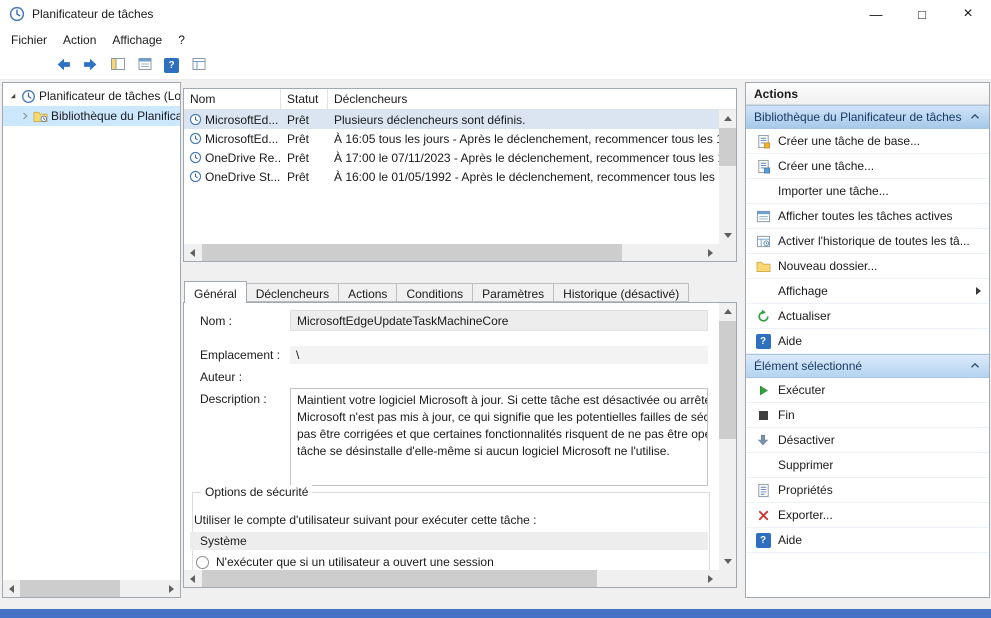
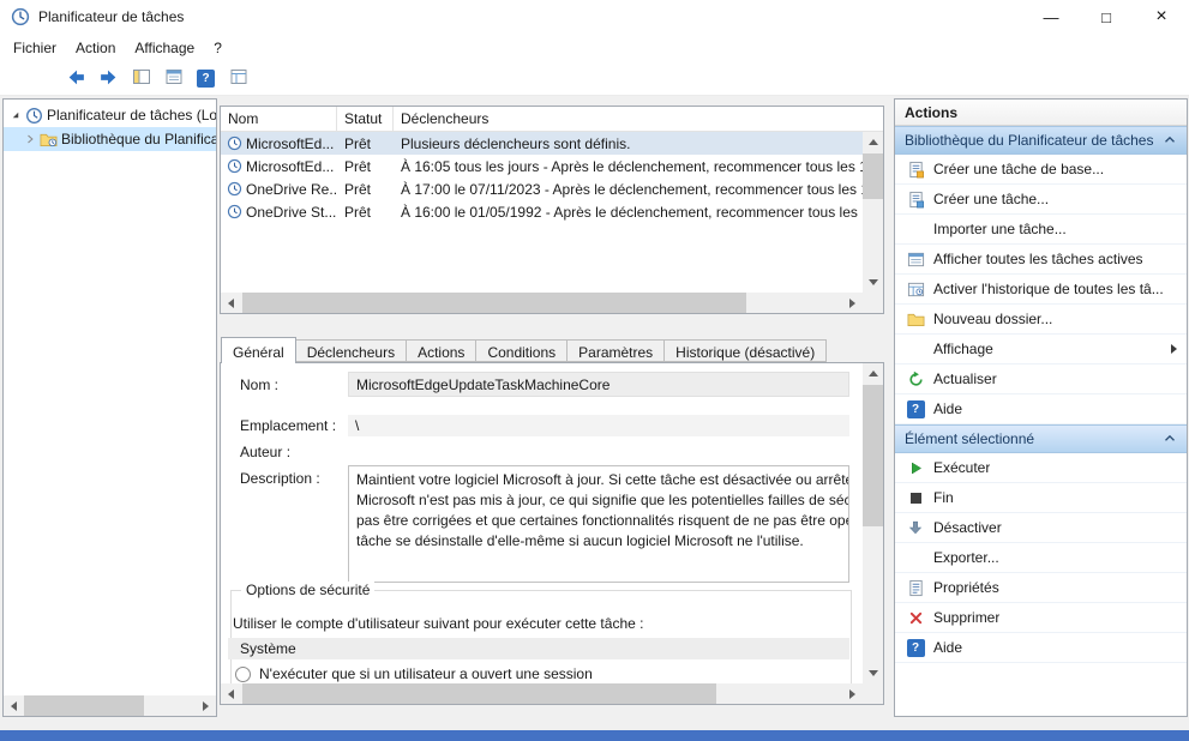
  Planificateur de tâches
  —
  □
  ×
  Fichier
  Action
  Affichage
  ?
  ?
  Planificateur de tâches (Lo
  Bibliothèque du Planifica
  Nom
  Statut
  Déclencheurs
  MicrosoftEd...
  Prêt
  Plusieurs déclencheurs sont définis.
  MicrosoftEd...
  Prêt
  À 16:05 tous les jours - Après le déclenchement, recommencer tous les
  OneDrive Re..
  Prêt
  À 17:00 le 07/11/2023 - Après le déclenchement, recommencer tous les
  OneDrive St...
  Prêt
  À 16:00 le 01/05/1992 - Après le déclenchement, recommencer tous les
  Général
  Déclencheurs
  Actions
  Conditions
  Paramètres
  Historique (désactivé)
  Nom :
  MicrosoftEdgeUpdateTaskMachineCore
  Emplacement :
  \
  Auteur :
  Description :
  Maintient votre logiciel Microsoft à jour. Si cette tâche est désactivée ou arrêt
  Microsoft n'est pas mis à jour, ce qui signifie que les potentielles failles de séc
  pas être corrigées et que certaines fonctionnalités risquent de ne pas être op
  tâche se désinstalle d'elle-même si aucun logiciel Microsoft ne l'utilise.
  Options de sécurité
  Utiliser le compte d'utilisateur suivant pour exécuter cette tâche :
  Système
  N'exécuter que si un utilisateur a ouvert une session
  Actions
  Bibliothèque du Planificateur de tâches
  Créer une tâche de base...
  Créer une tâche...
  Importer une tâche...
  Afficher toutes les tâches actives
  Activer l'historique de toutes les tâ...
  Nouveau dossier...
  Affichage
  Actualiser
  ?
  Aide
  Élément sélectionné
  Exécuter
  Fin
  Désactiver
- Supprimer
+ Exporter...
  Propriétés
- Exporter...
+ Supprimer
  ?
  Aide
